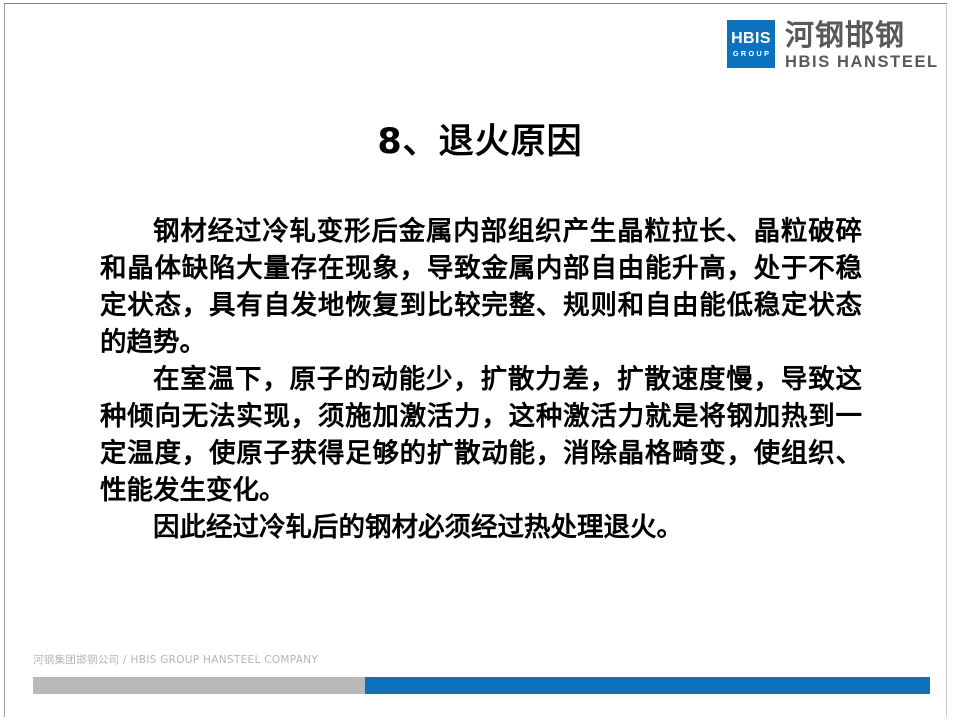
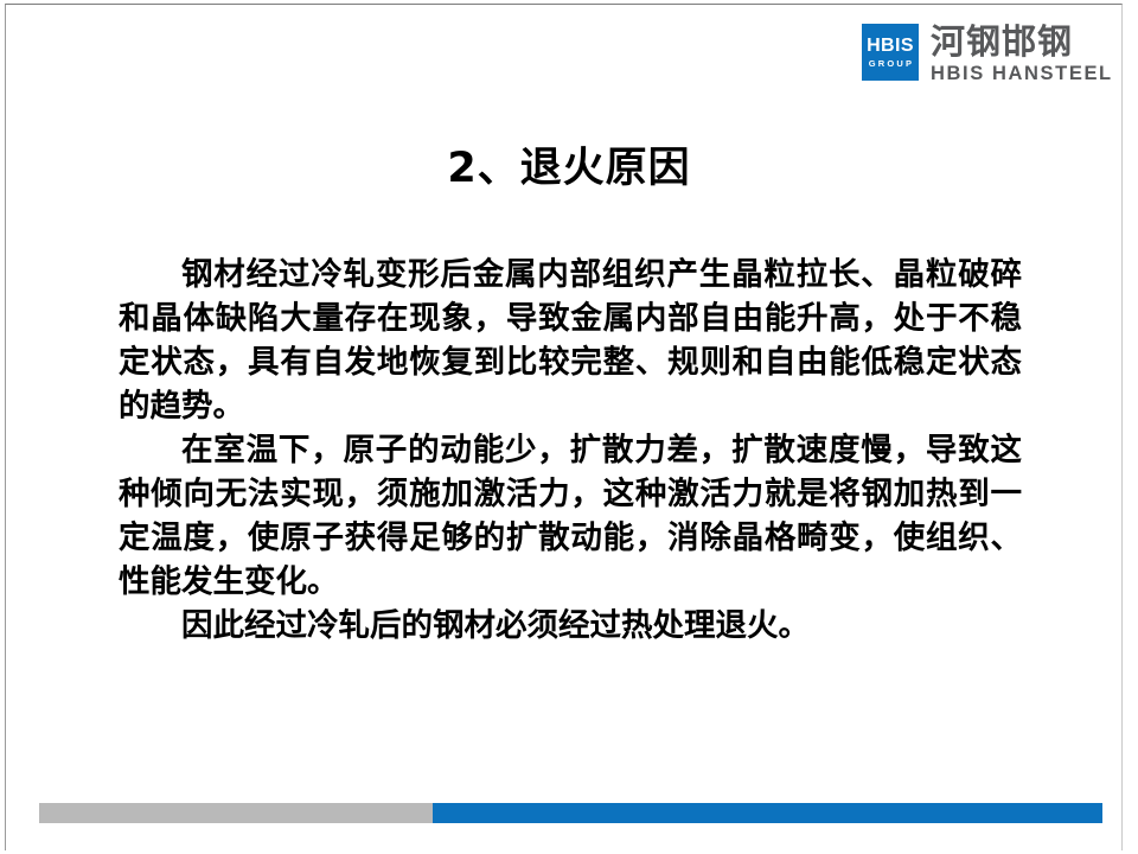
  HBIS
  GROUP
  河钢邯钢
  HBIS HANSTEEL
- 8、退火原因
+ 2、退火原因
  钢材经过冷轧变形后金属内部组织产生晶粒拉长、晶粒破碎和晶体缺陷大量存在现象，导致金属内部自由能升高，处于不稳定状态，具有自发地恢复到比较完整、规则和自由能低稳定状态的趋势。
  在室温下，原子的动能少，扩散力差，扩散速度慢，导致这种倾向无法实现，须施加激活力，这种激活力就是将钢加热到一定温度，使原子获得足够的扩散动能，消除晶格畸变，使组织、性能发生变化。
  因此经过冷轧后的钢材必须经过热处理退火。
- 河钢集团邯钢公司 / HBIS GROUP HANSTEEL COMPANY
